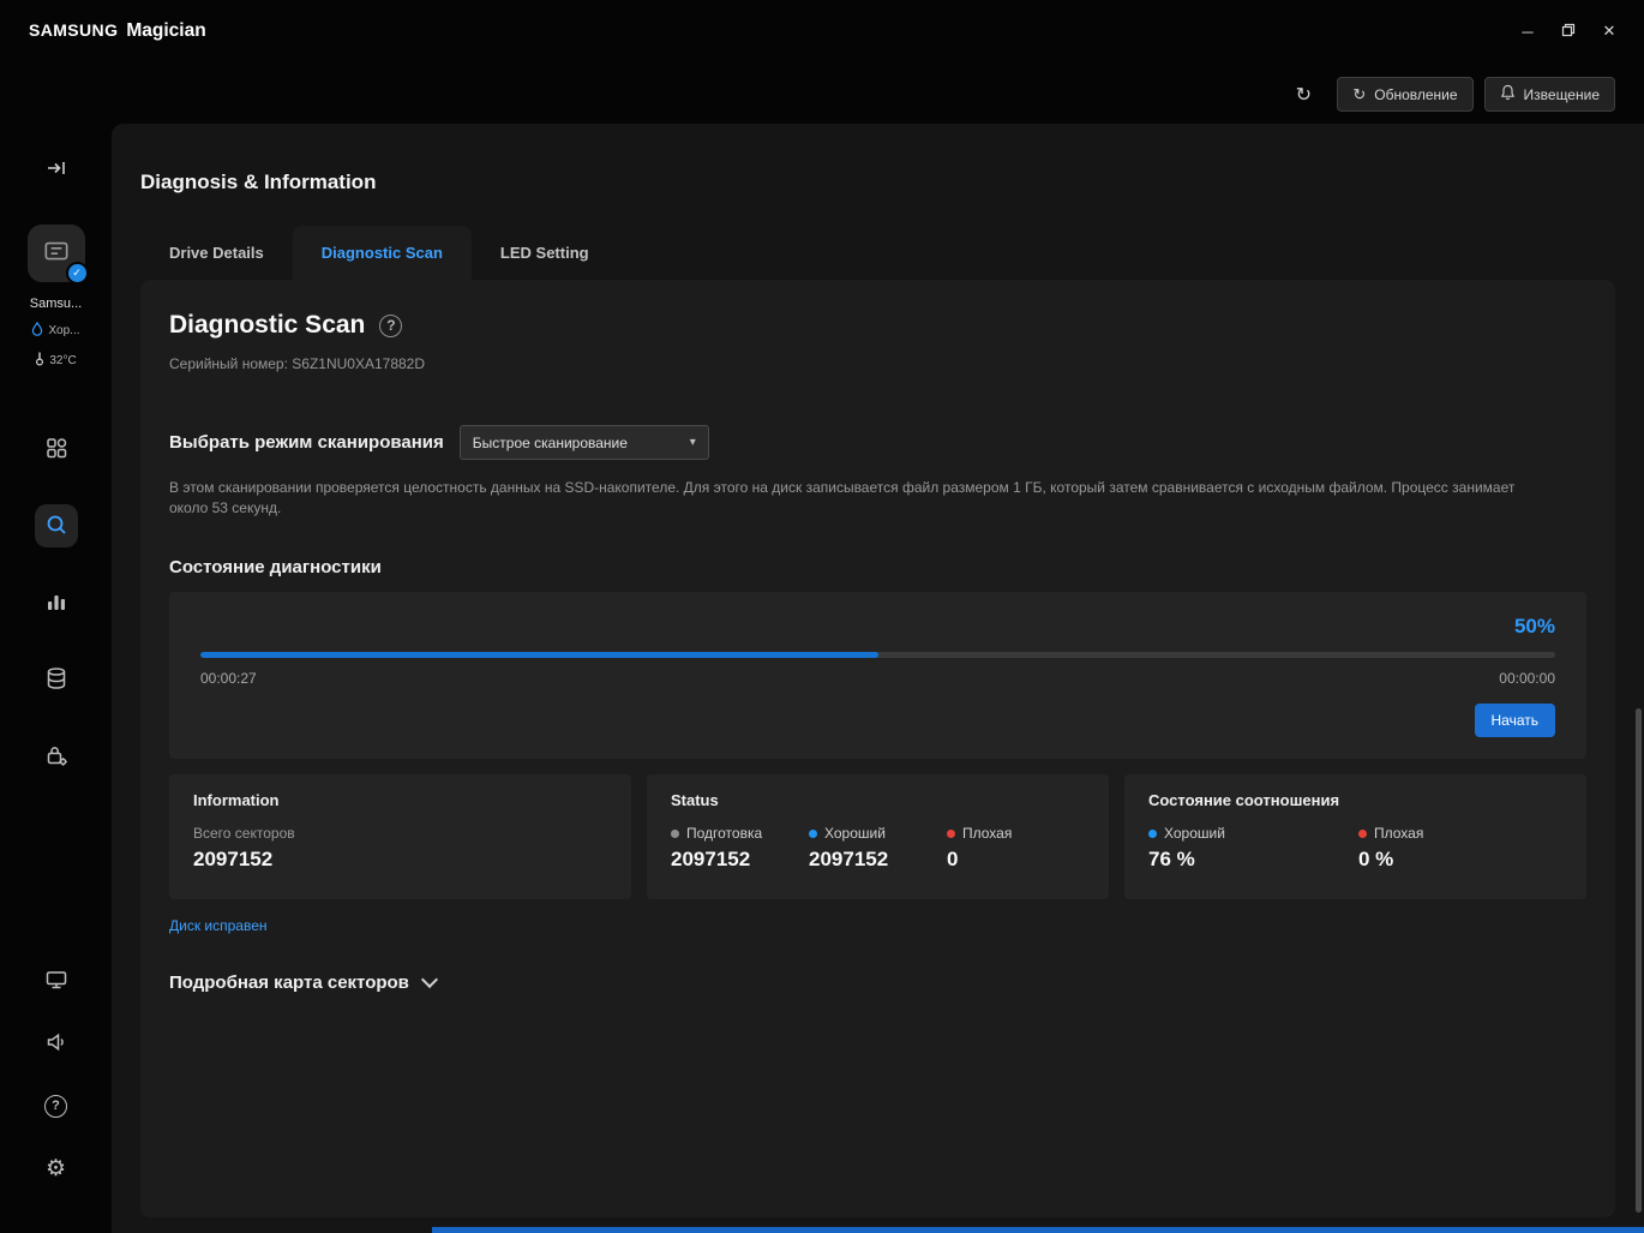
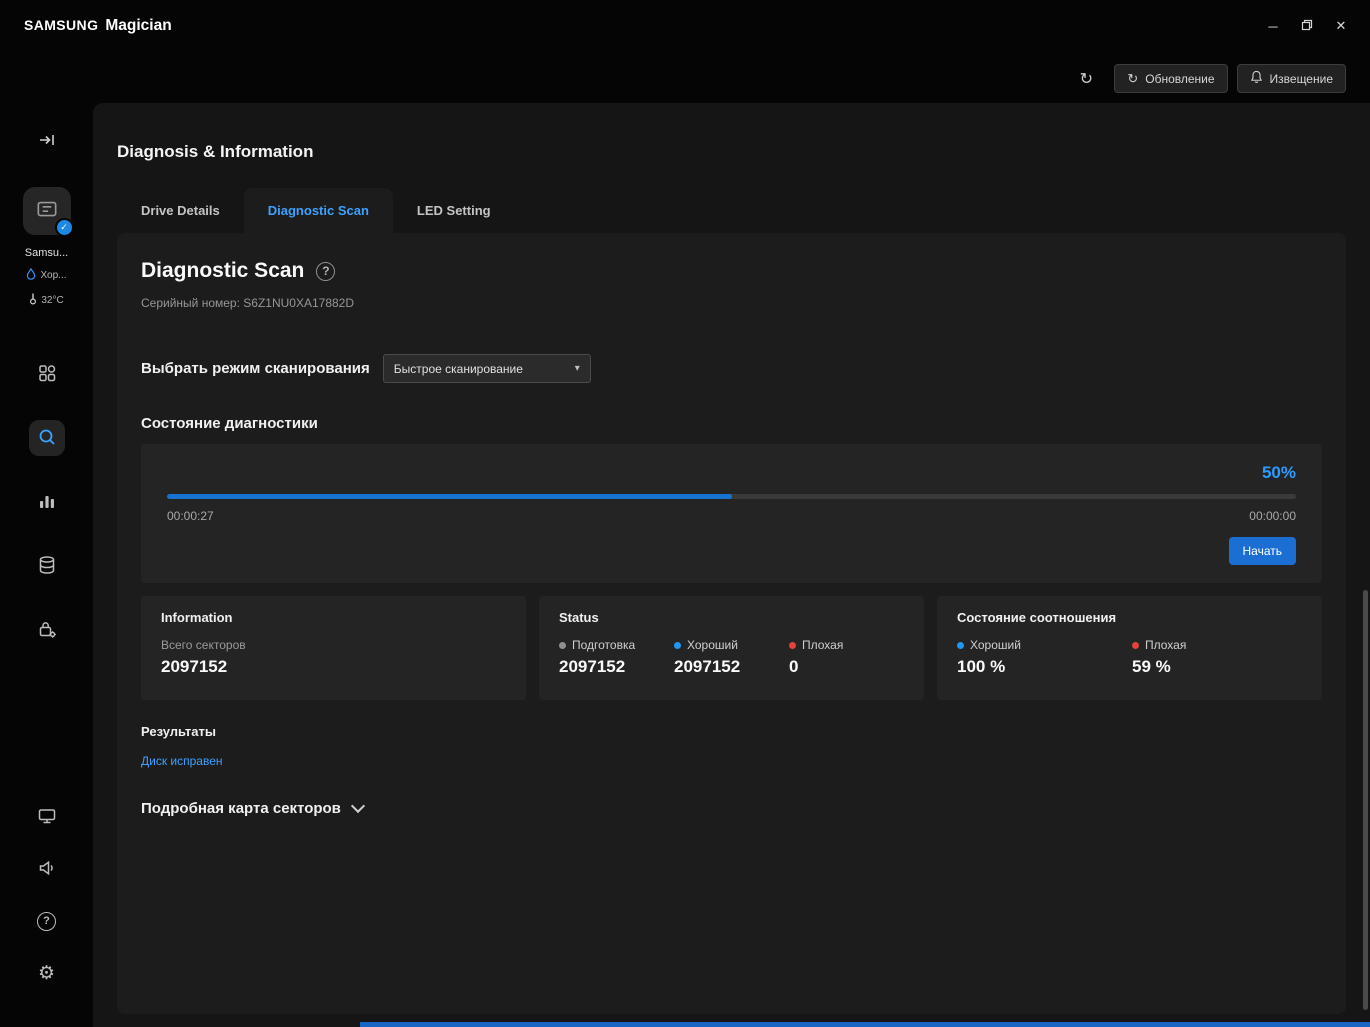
  SAMSUNG
  Magician
  ─
  ✕
  ↻
  ↻
  Обновление
  Извещение
  ✓
  Samsu...
  Хор...
  32°C
  ?
  ⚙
  Diagnosis & Information
  Drive Details
  Diagnostic Scan
  LED Setting
  Diagnostic Scan
  ?
  Серийный номер: S6Z1NU0XA17882D
  Выбрать режим сканирования
  Быстрое сканирование
  ▾
- В этом сканировании проверяется целостность данных на SSD-накопителе. Для этого на диск записывается файл размером 1 ГБ, который затем сравнивается с исходным файлом. Процесс занимает около 53 секунд.
  Состояние диагностики
  50%
  00:00:27
  00:00:00
  Начать
  Information
  Всего секторов
  2097152
  Status
  Подготовка
  2097152
  Хороший
  2097152
  Плохая
  0
  Состояние соотношения
  Хороший
- 76 %
+ 100 %
  Плохая
- 0 %
+ 59 %
+ Результаты
  Диск исправен
  Подробная карта секторов
